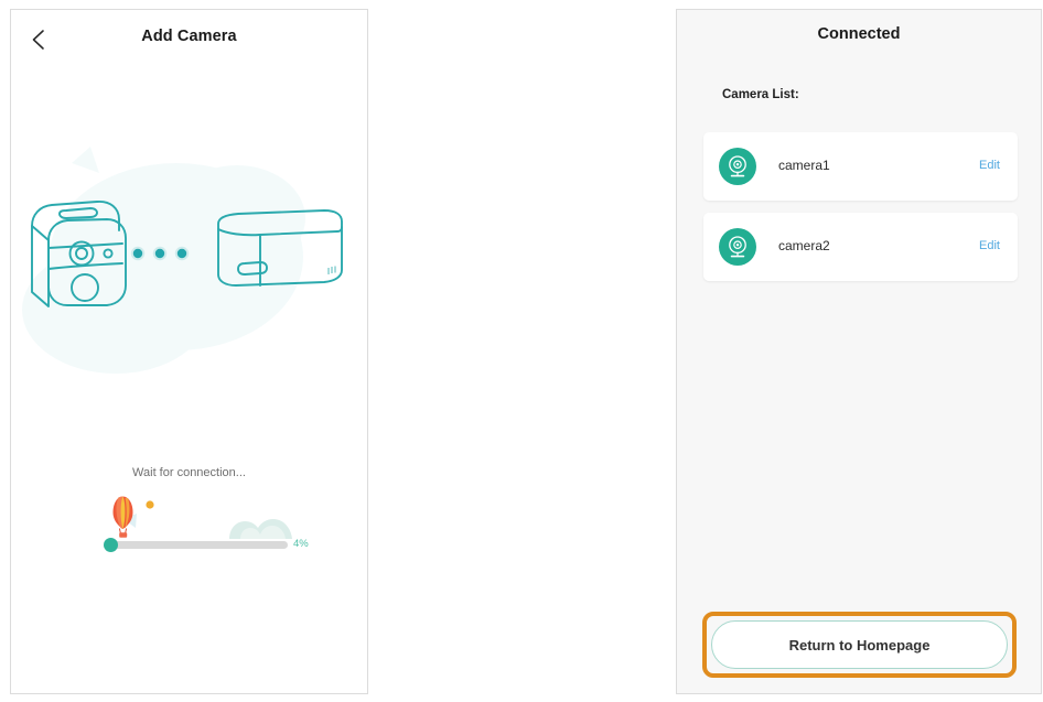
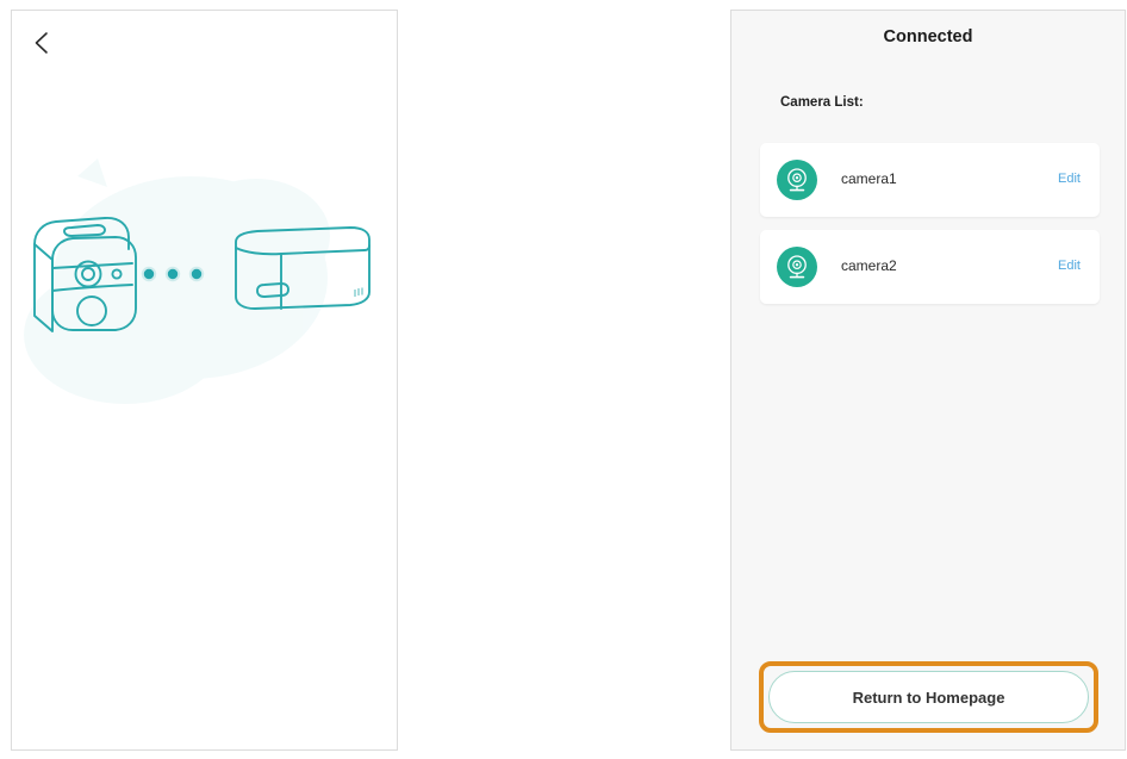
- Add Camera
- Wait for connection...
- 4%
  Connected
  Camera List:
  camera1
  Edit
  camera2
  Edit
  Return to Homepage
